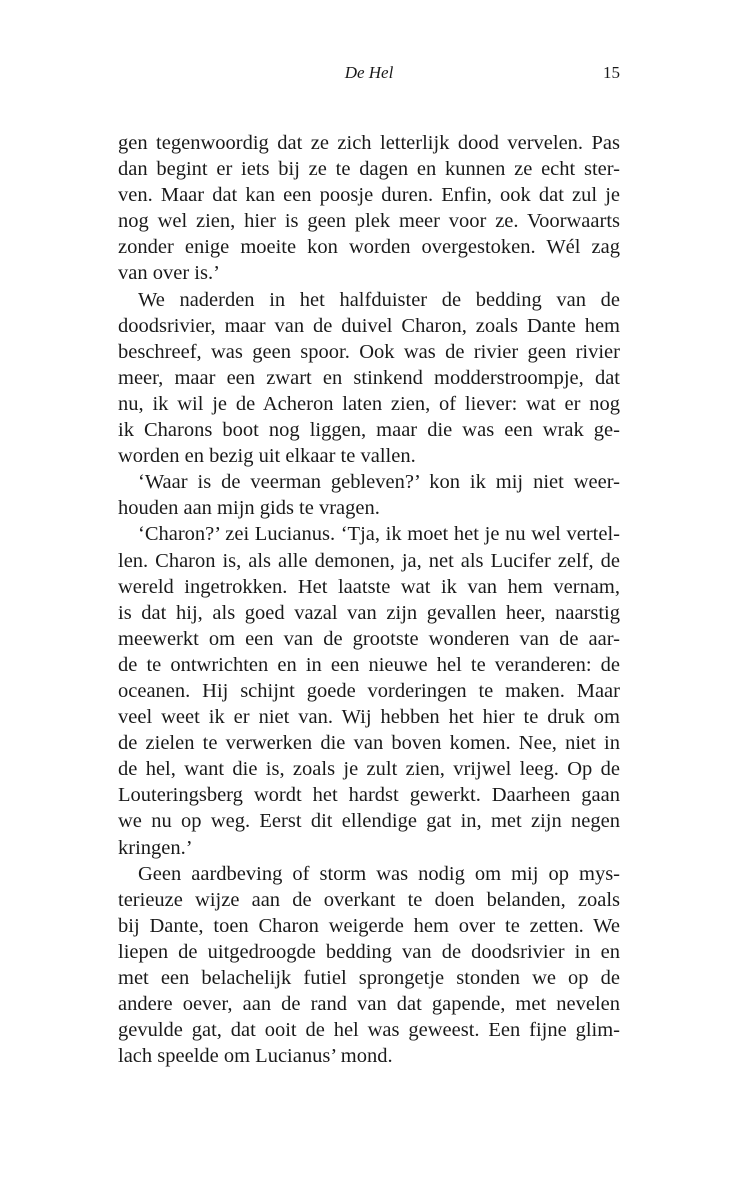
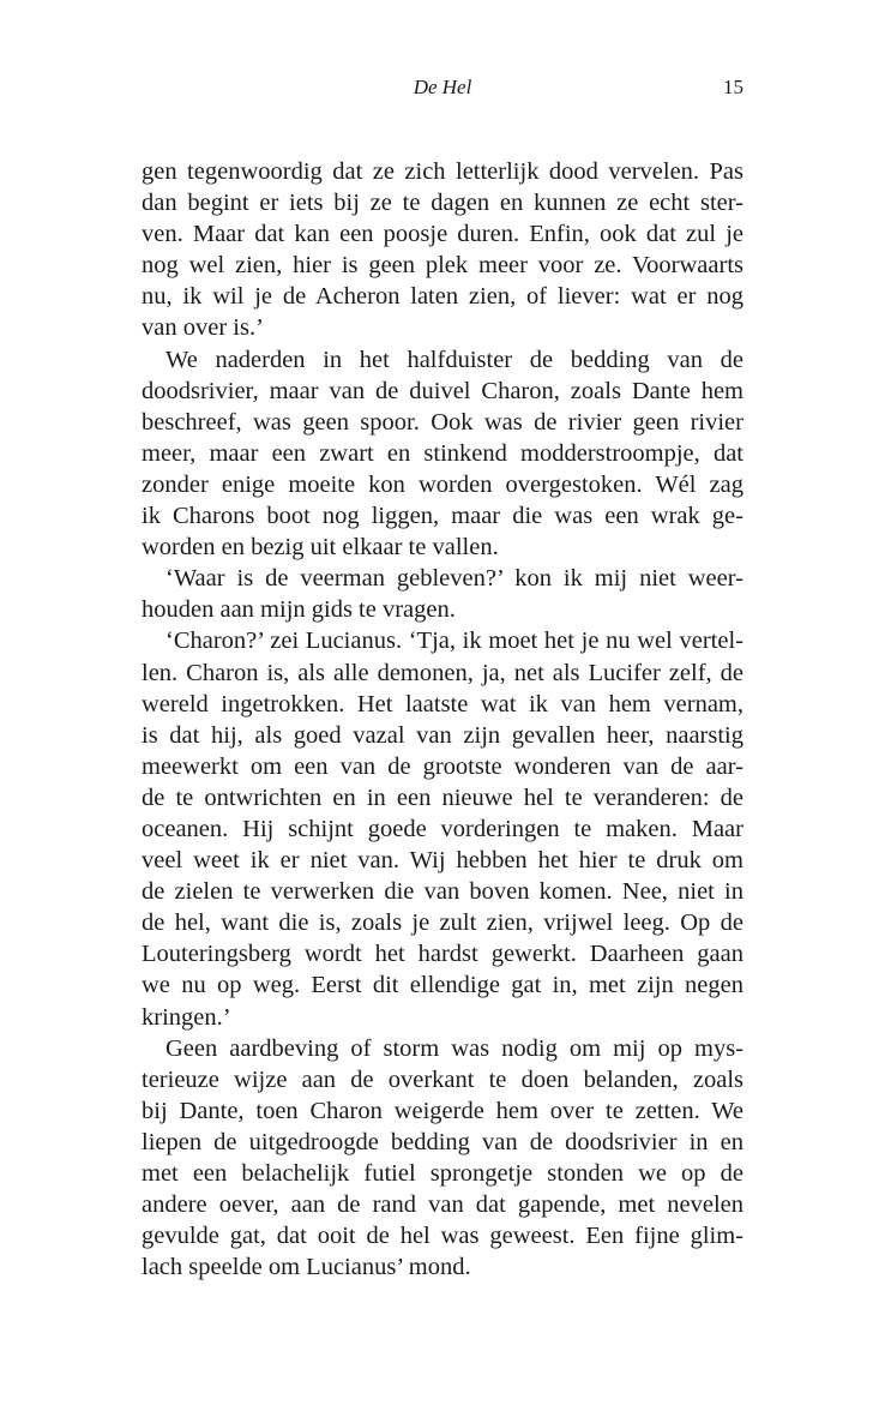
  De Hel
  15
  gen tegenwoordig dat ze zich letterlijk dood vervelen. Pas
  dan begint er iets bij ze te dagen en kunnen ze echt ster-
  ven. Maar dat kan een poosje duren. Enfin, ook dat zul je
  nog wel zien, hier is geen plek meer voor ze. Voorwaarts
- zonder enige moeite kon worden overgestoken. Wél zag
+ nu, ik wil je de Acheron laten zien, of liever: wat er nog
  van over is.’
  We naderden in het halfduister de bedding van de
  doodsrivier, maar van de duivel Charon, zoals Dante hem
  beschreef, was geen spoor. Ook was de rivier geen rivier
  meer, maar een zwart en stinkend modderstroompje, dat
- nu, ik wil je de Acheron laten zien, of liever: wat er nog
+ zonder enige moeite kon worden overgestoken. Wél zag
  ik Charons boot nog liggen, maar die was een wrak ge-
  worden en bezig uit elkaar te vallen.
  ‘Waar is de veerman gebleven?’ kon ik mij niet weer-
  houden aan mijn gids te vragen.
  ‘Charon?’ zei Lucianus. ‘Tja, ik moet het je nu wel vertel-
  len. Charon is, als alle demonen, ja, net als Lucifer zelf, de
  wereld ingetrokken. Het laatste wat ik van hem vernam,
  is dat hij, als goed vazal van zijn gevallen heer, naarstig
  meewerkt om een van de grootste wonderen van de aar-
  de te ontwrichten en in een nieuwe hel te veranderen: de
  oceanen. Hij schijnt goede vorderingen te maken. Maar
  veel weet ik er niet van. Wij hebben het hier te druk om
  de zielen te verwerken die van boven komen. Nee, niet in
  de hel, want die is, zoals je zult zien, vrijwel leeg. Op de
  Louteringsberg wordt het hardst gewerkt. Daarheen gaan
  we nu op weg. Eerst dit ellendige gat in, met zijn negen
  kringen.’
  Geen aardbeving of storm was nodig om mij op mys-
  terieuze wijze aan de overkant te doen belanden, zoals
  bij Dante, toen Charon weigerde hem over te zetten. We
  liepen de uitgedroogde bedding van de doodsrivier in en
  met een belachelijk futiel sprongetje stonden we op de
  andere oever, aan de rand van dat gapende, met nevelen
  gevulde gat, dat ooit de hel was geweest. Een fijne glim-
  lach speelde om Lucianus’ mond.
